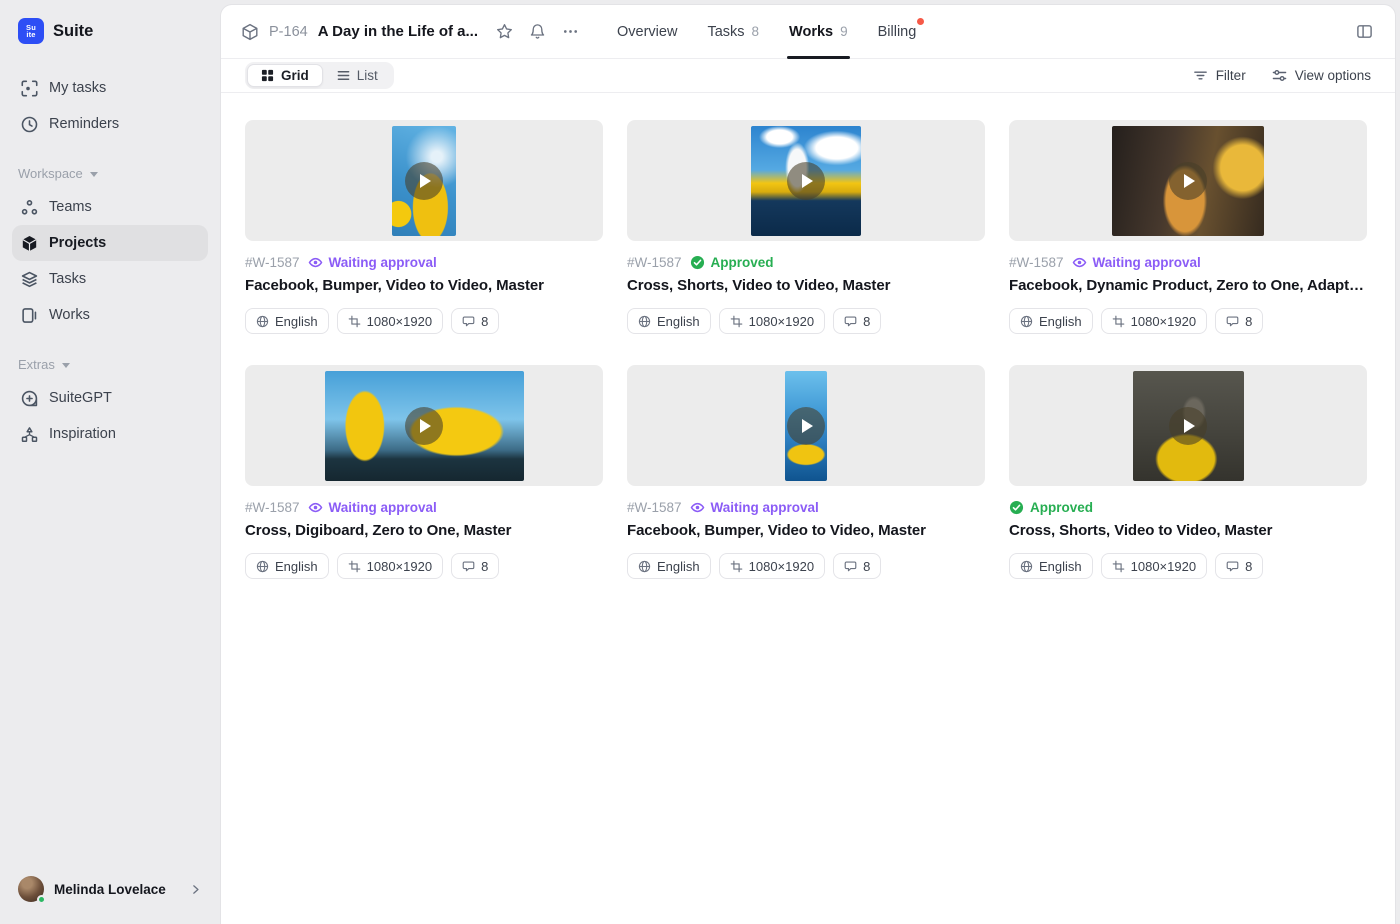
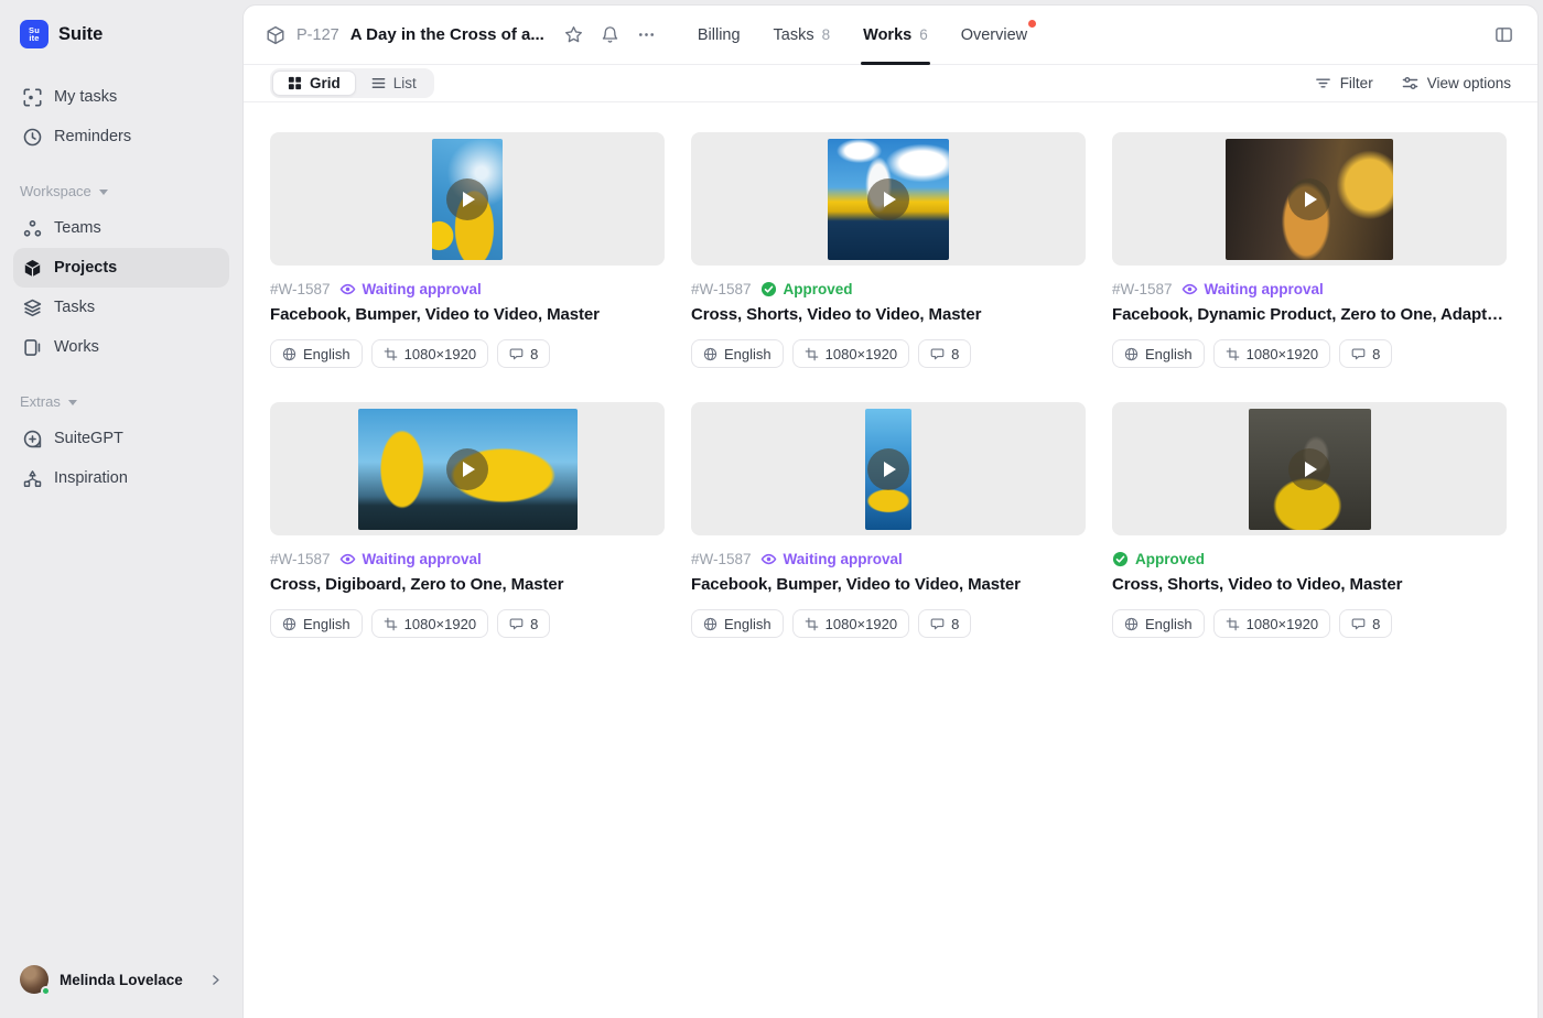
  Su
  ite
  Suite
  My tasks
  Reminders
  Workspace
  Teams
  Projects
  Tasks
  Works
  Extras
  SuiteGPT
  Inspiration
  Melinda Lovelace
- P-164
+ P-127
- A Day in the Life of a...
+ A Day in the Cross of a...
- Overview
+ Billing
  Tasks
  8
  Works
- 9
+ 6
- Billing
+ Overview
  Grid
  List
  Filter
  View options
  #W-1587
  Waiting approval
  Facebook, Bumper, Video to Video, Master
  English
  1080×1920
  8
  #W-1587
  Approved
  Cross, Shorts, Video to Video, Master
  English
  1080×1920
  8
  #W-1587
  Waiting approval
  Facebook, Dynamic Product, Zero to One, Adaptat.
  English
  1080×1920
  8
  #W-1587
  Waiting approval
  Cross, Digiboard, Zero to One, Master
  English
  1080×1920
  8
  #W-1587
  Waiting approval
  Facebook, Bumper, Video to Video, Master
  English
  1080×1920
  8
  Approved
  Cross, Shorts, Video to Video, Master
  English
  1080×1920
  8
